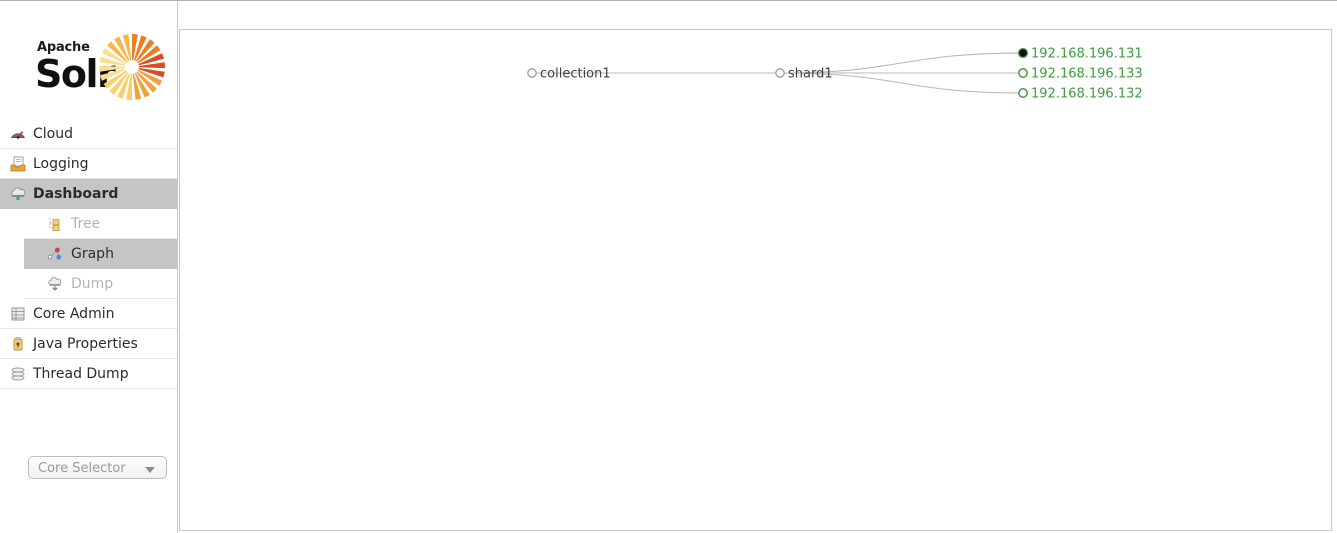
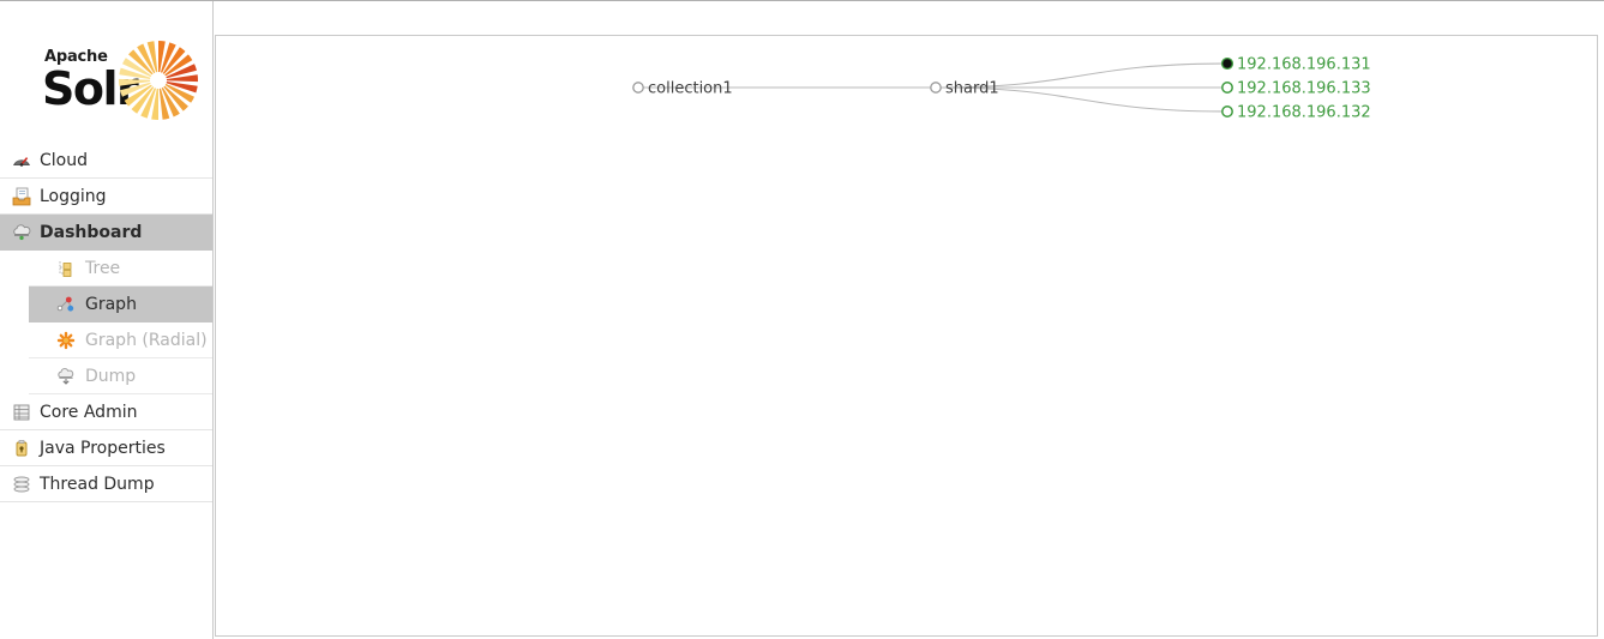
  Apache
  Sol
  Cloud
  Logging
  Dashboard
  Tree
  Graph
+ Graph (Radial)
  Dump
  Core Admin
  Java Properties
  Thread Dump
- Core Selector
  collection1
  shard1
  192.168.196.131
  192.168.196.133
  192.168.196.132
